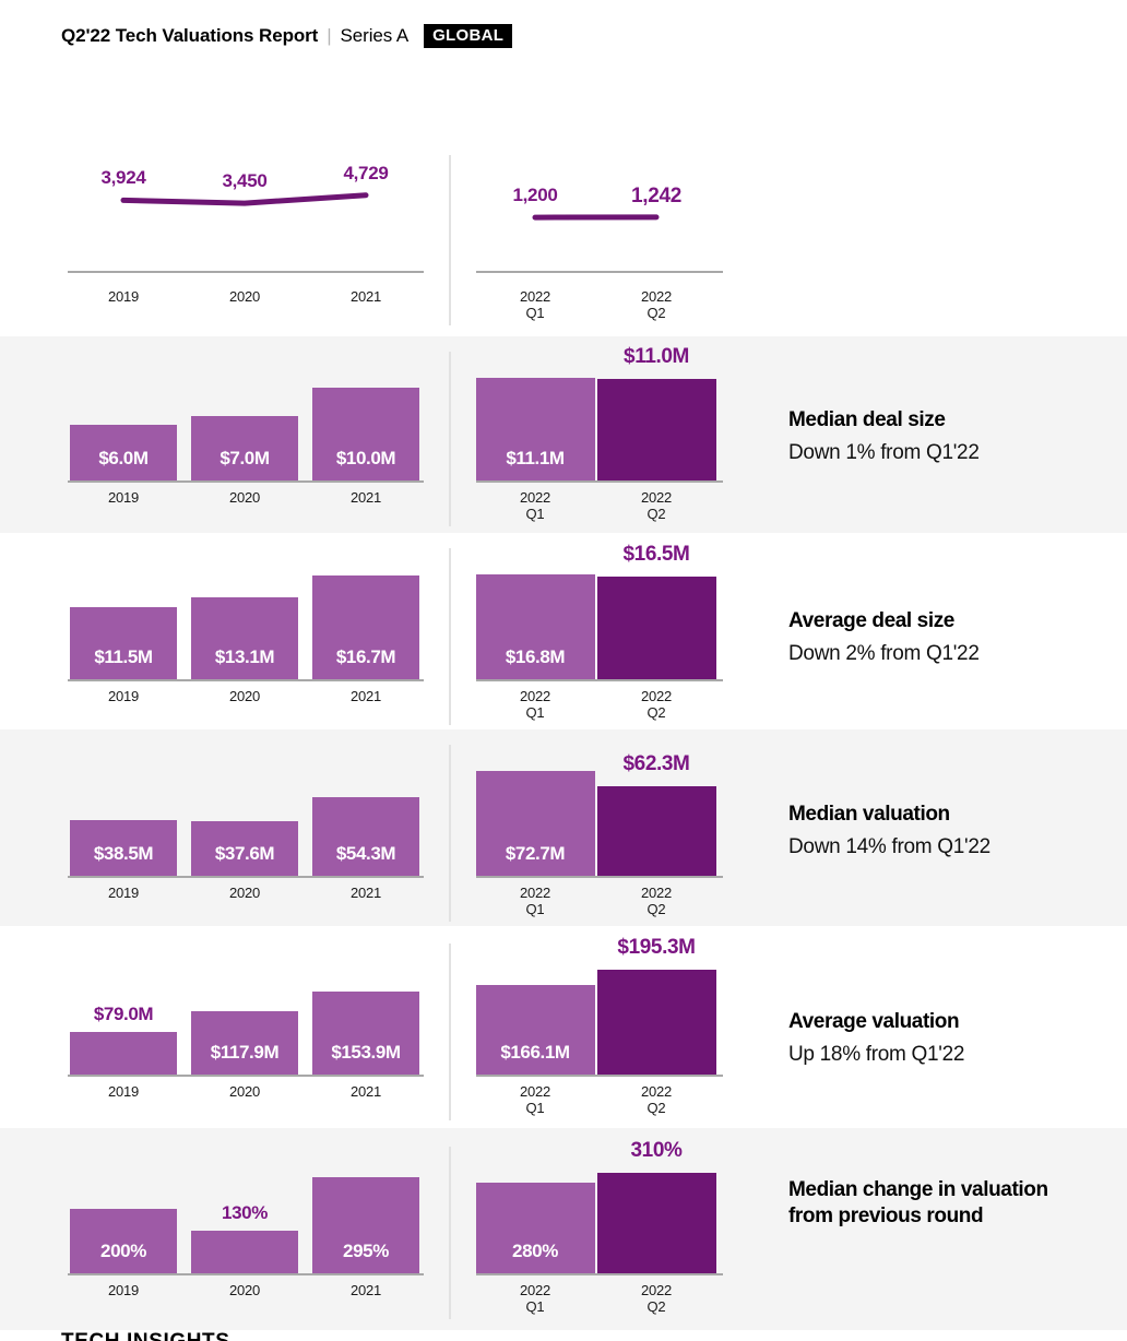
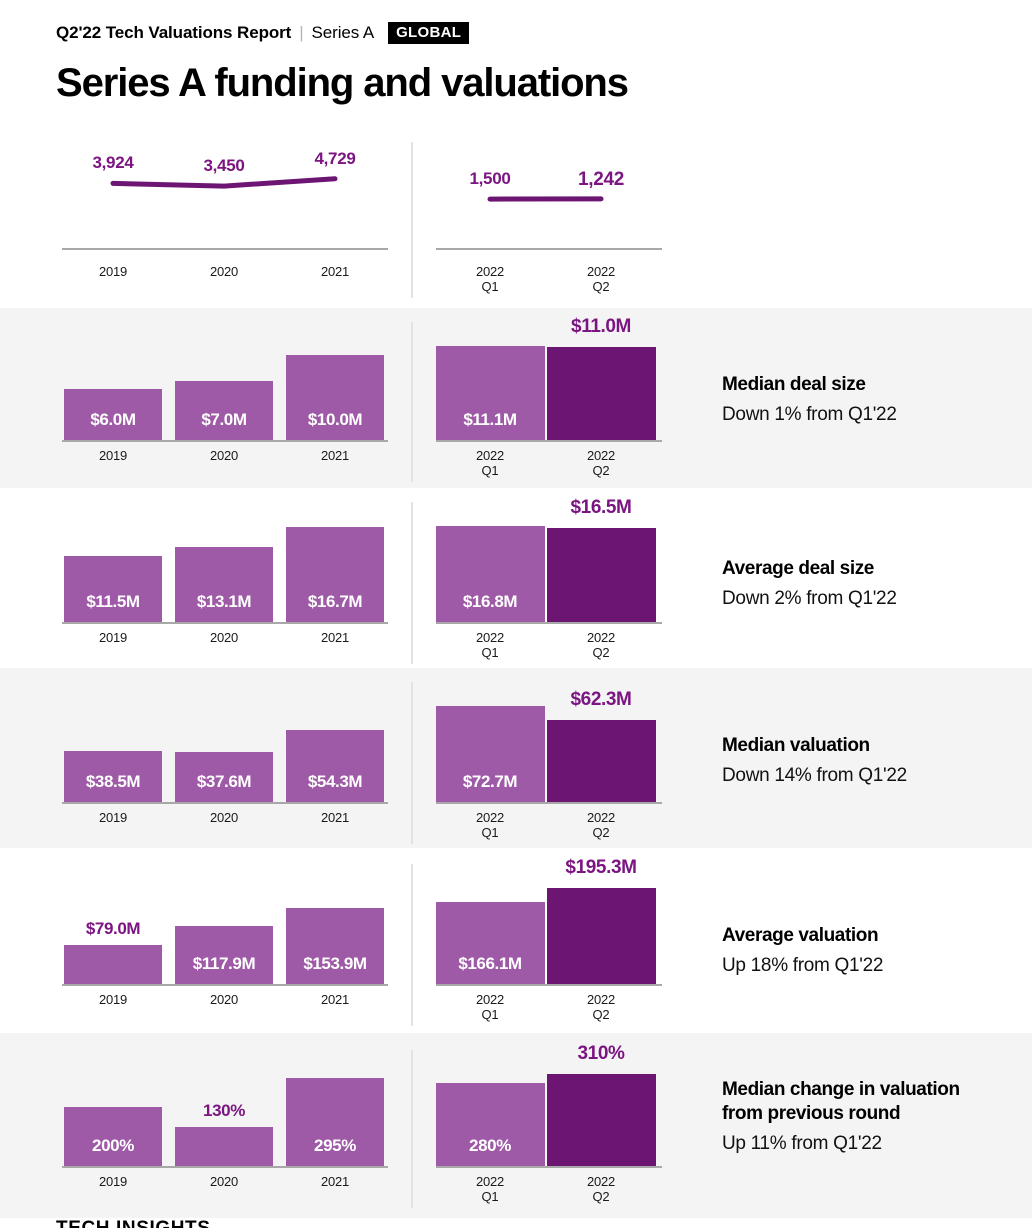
  Q2'22 Tech Valuations Report
  |
  Series A
  GLOBAL
+ Series A funding and valuations
  3,924
  3,450
  4,729
- 1,200
+ 1,500
  1,242
  2019
  2020
  2021
  2022
  Q1
  2022
  Q2
  $6.0M
  $7.0M
  $10.0M
  $11.1M
  $11.0M
  2019
  2020
  2021
  2022
  Q1
  2022
  Q2
  $11.5M
  $13.1M
  $16.7M
  $16.8M
  $16.5M
  2019
  2020
  2021
  2022
  Q1
  2022
  Q2
  $38.5M
  $37.6M
  $54.3M
  $72.7M
  $62.3M
  2019
  2020
  2021
  2022
  Q1
  2022
  Q2
  $79.0M
  $117.9M
  $153.9M
  $166.1M
  $195.3M
  2019
  2020
  2021
  2022
  Q1
  2022
  Q2
  200%
  130%
  295%
  280%
  310%
  2019
  2020
  2021
  2022
  Q1
  2022
  Q2
  Median deal size
  Down 1% from Q1'22
  Average deal size
  Down 2% from Q1'22
  Median valuation
  Down 14% from Q1'22
  Average valuation
  Up 18% from Q1'22
  Median change in valuation
  from previous round
+ Up 11% from Q1'22
